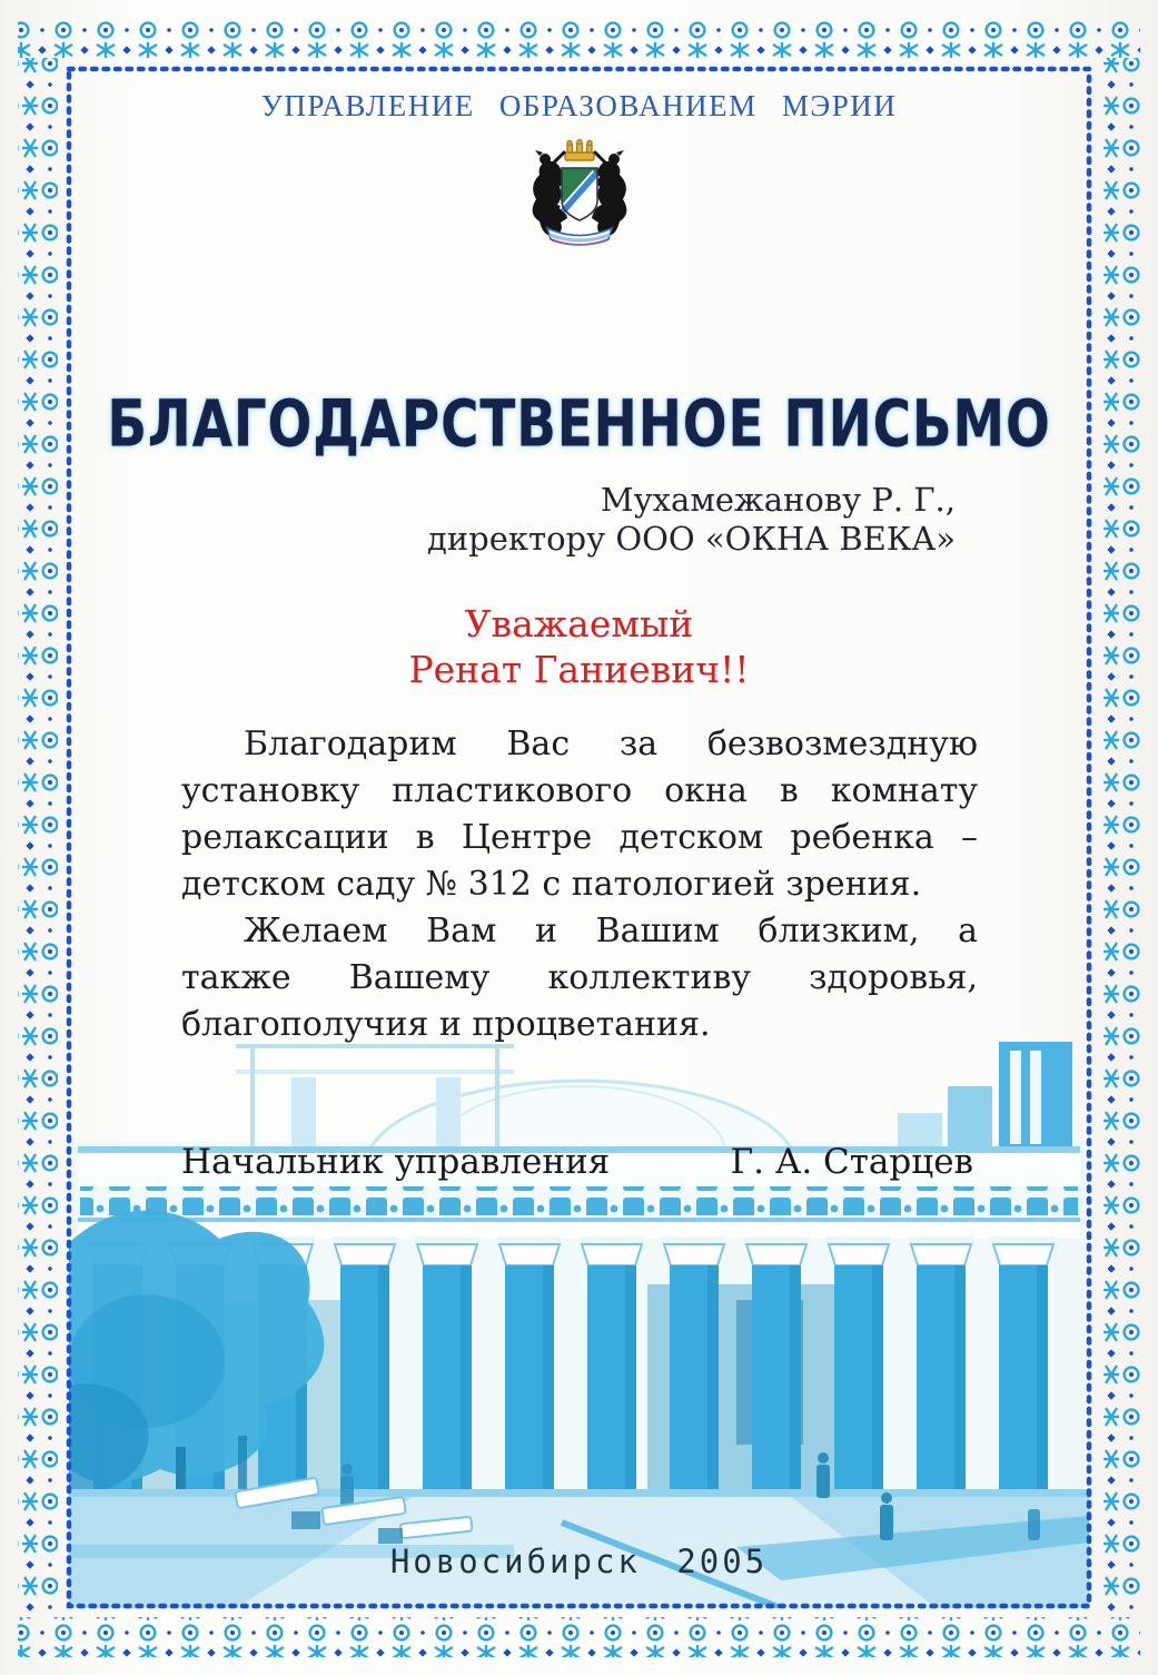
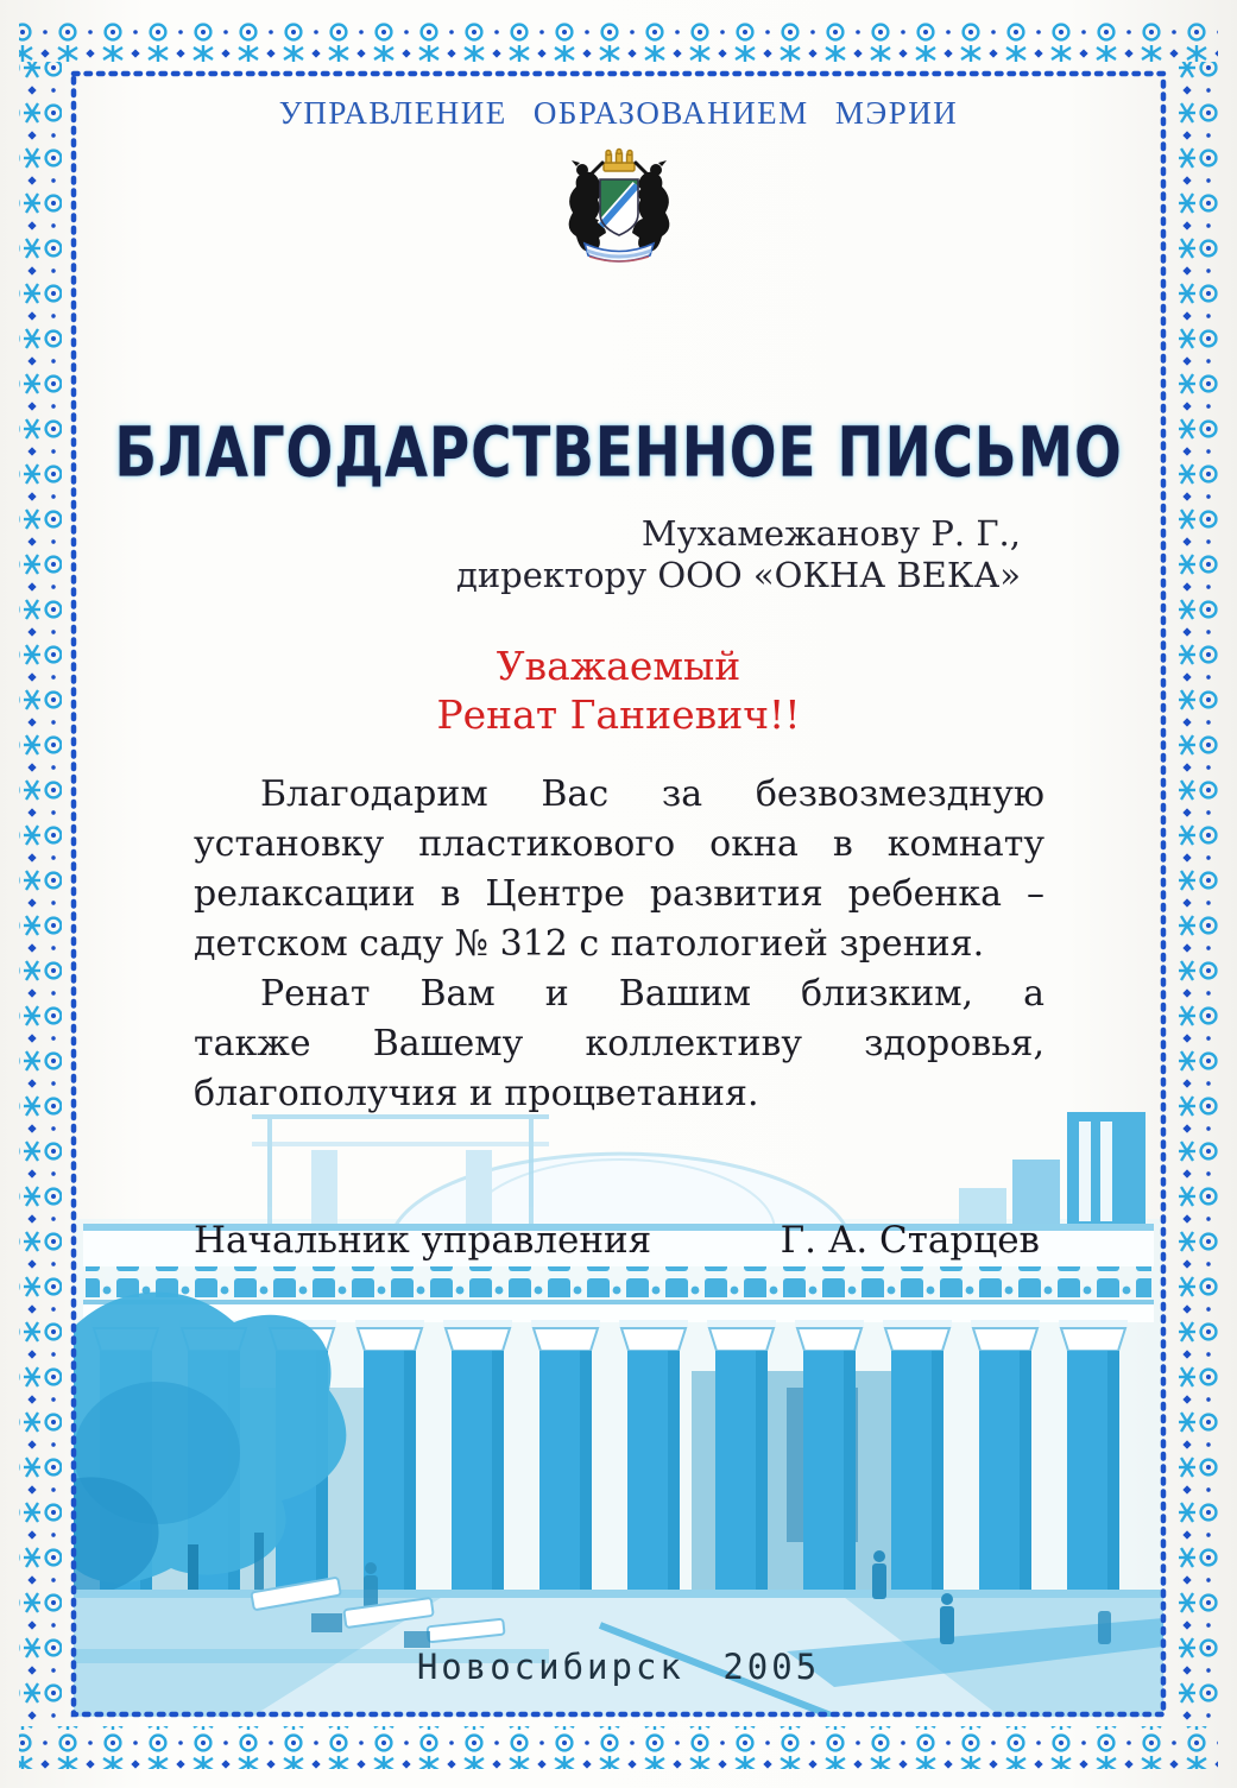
  УПРАВЛЕНИЕ ОБРАЗОВАНИЕМ МЭРИИ
  БЛАГОДАРСТВЕННОЕ ПИСЬМО
  Мухамежанову Р. Г.,
  директору ООО «ОКНА ВЕКА»
  Уважаемый
  Ренат Ганиевич!!
  Благодарим Вас за безвозмездную
  установку пластикового окна в комнату
- релаксации в Центре детском ребенка –
+ релаксации в Центре развития ребенка –
  детском саду № 312 с патологией зрения.
- Желаем Вам и Вашим близким, а
+ Ренат Вам и Вашим близким, а
  также Вашему коллективу здоровья,
  благополучия и процветания.
  Начальник управления
  Г. А. Старцев
  Новосибирск 2005
